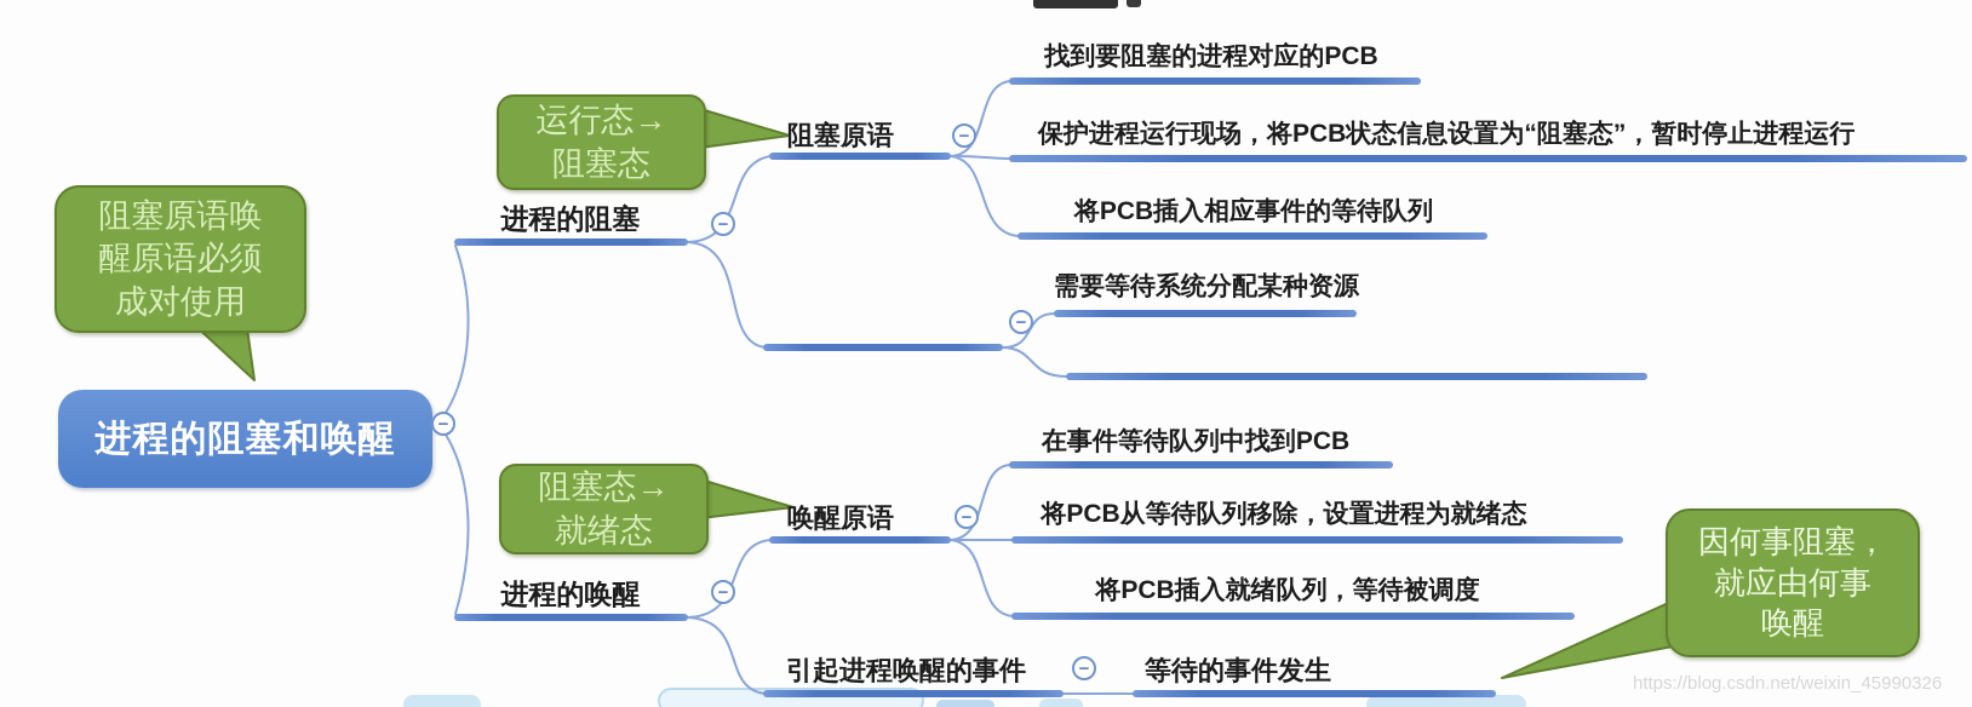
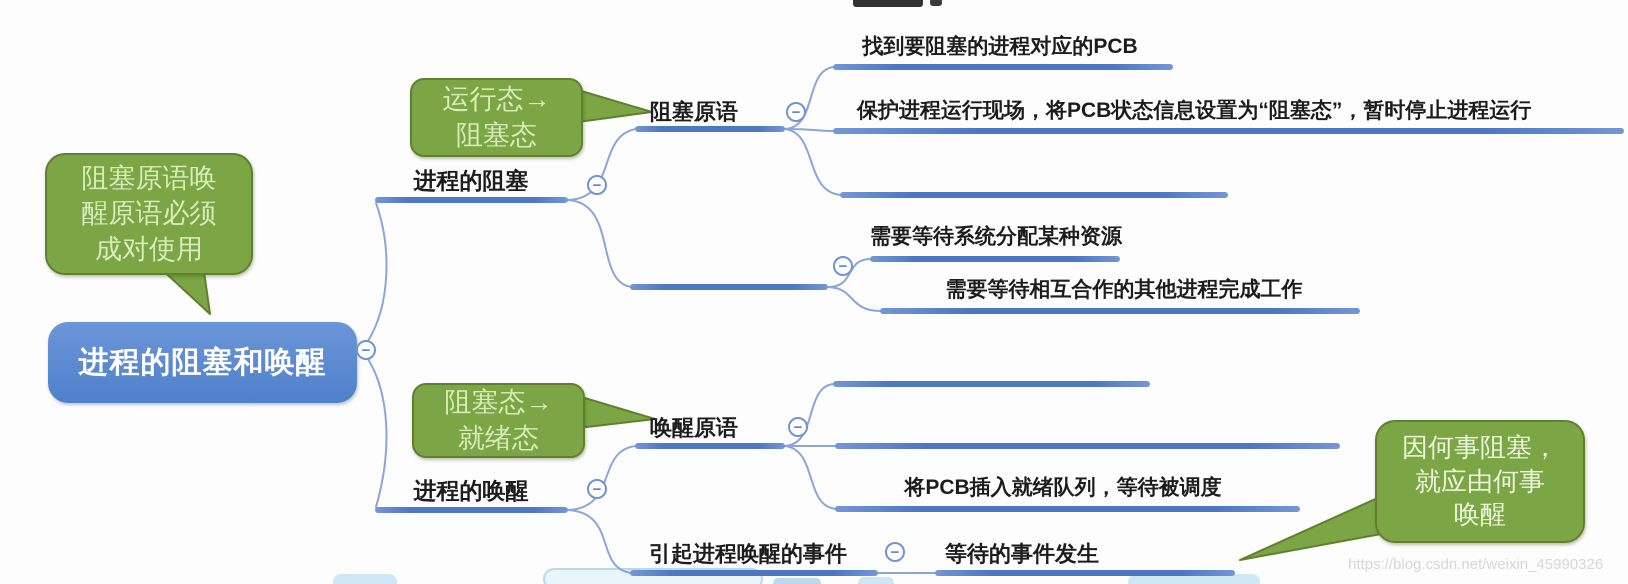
  阻塞原语唤
  醒原语必须
  成对使用
  运行态→
  阻塞态
  阻塞态→
  就绪态
  因何事阻塞，
  就应由何事
  唤醒
  进程的阻塞和唤醒
  −
  进程的阻塞
  −
  阻塞原语
  −
  找到要阻塞的进程对应的PCB
  保护进程运行现场，将PCB状态信息设置为“阻塞态”，暂时停止进程运行
- 将PCB插入相应事件的等待队列
  −
  需要等待系统分配某种资源
+ 需要等待相互合作的其他进程完成工作
  进程的唤醒
  −
  唤醒原语
  −
- 在事件等待队列中找到PCB
- 将PCB从等待队列移除，设置进程为就绪态
  将PCB插入就绪队列，等待被调度
  引起进程唤醒的事件
  −
  等待的事件发生
  https://blog.csdn.net/weixin_45990326
